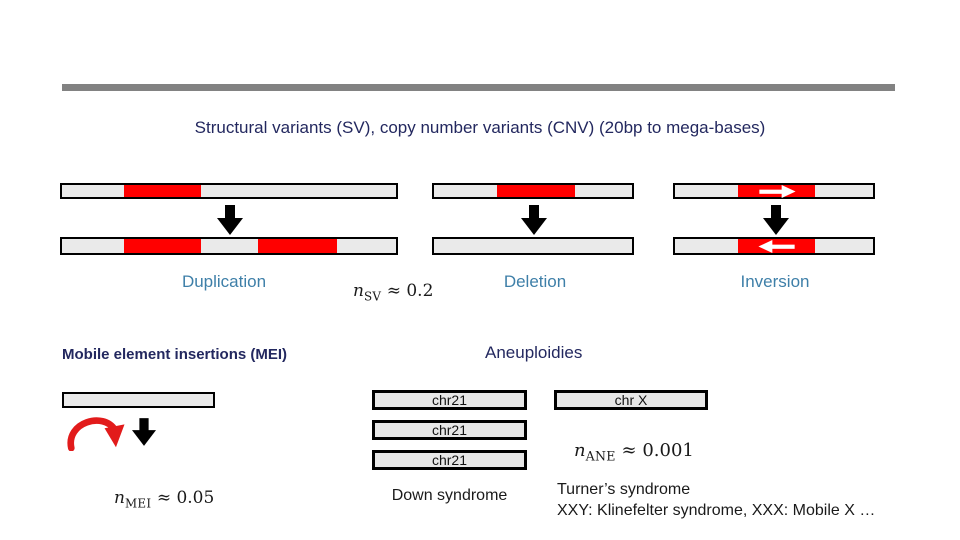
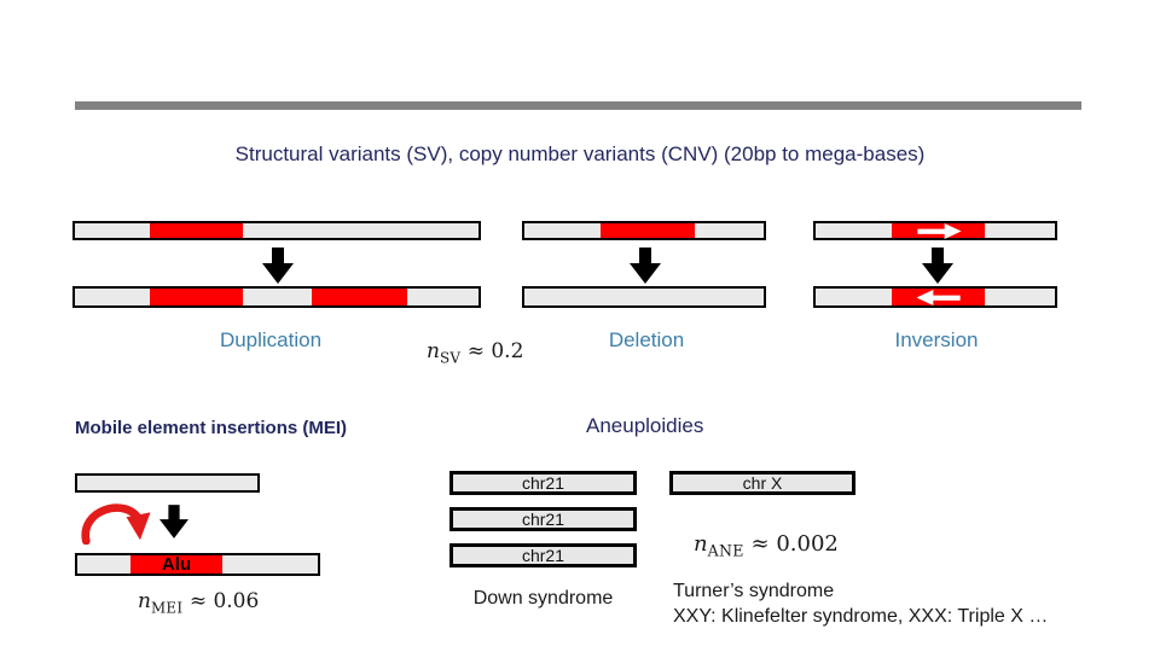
  Structural variants (SV), copy number variants (CNV) (20bp to mega-bases)
  Duplication
  Deletion
  Inversion
  nSV ≈ 0.2
  Mobile element insertions (MEI)
+ Alu
- nMEI ≈ 0.05
+ nMEI ≈ 0.06
  Aneuploidies
  chr21
  chr21
  chr21
  chr X
- nANE ≈ 0.001
+ nANE ≈ 0.002
  Down syndrome
  Turner’s syndrome
- XXY: Klinefelter syndrome, XXX: Mobile X …
+ XXY: Klinefelter syndrome, XXX: Triple X …
